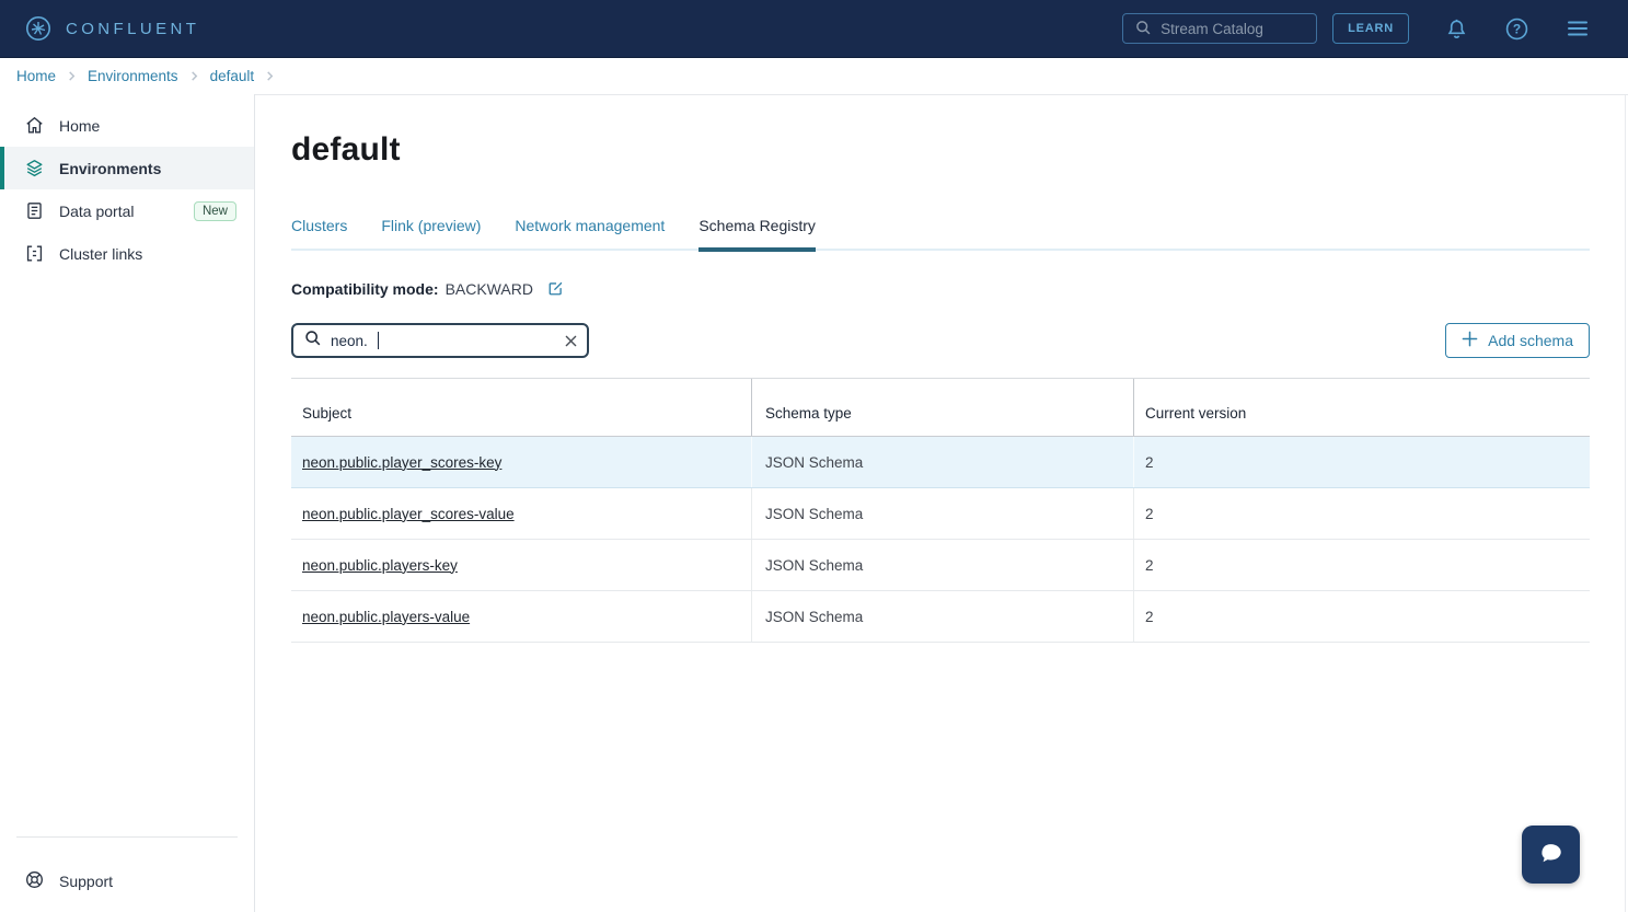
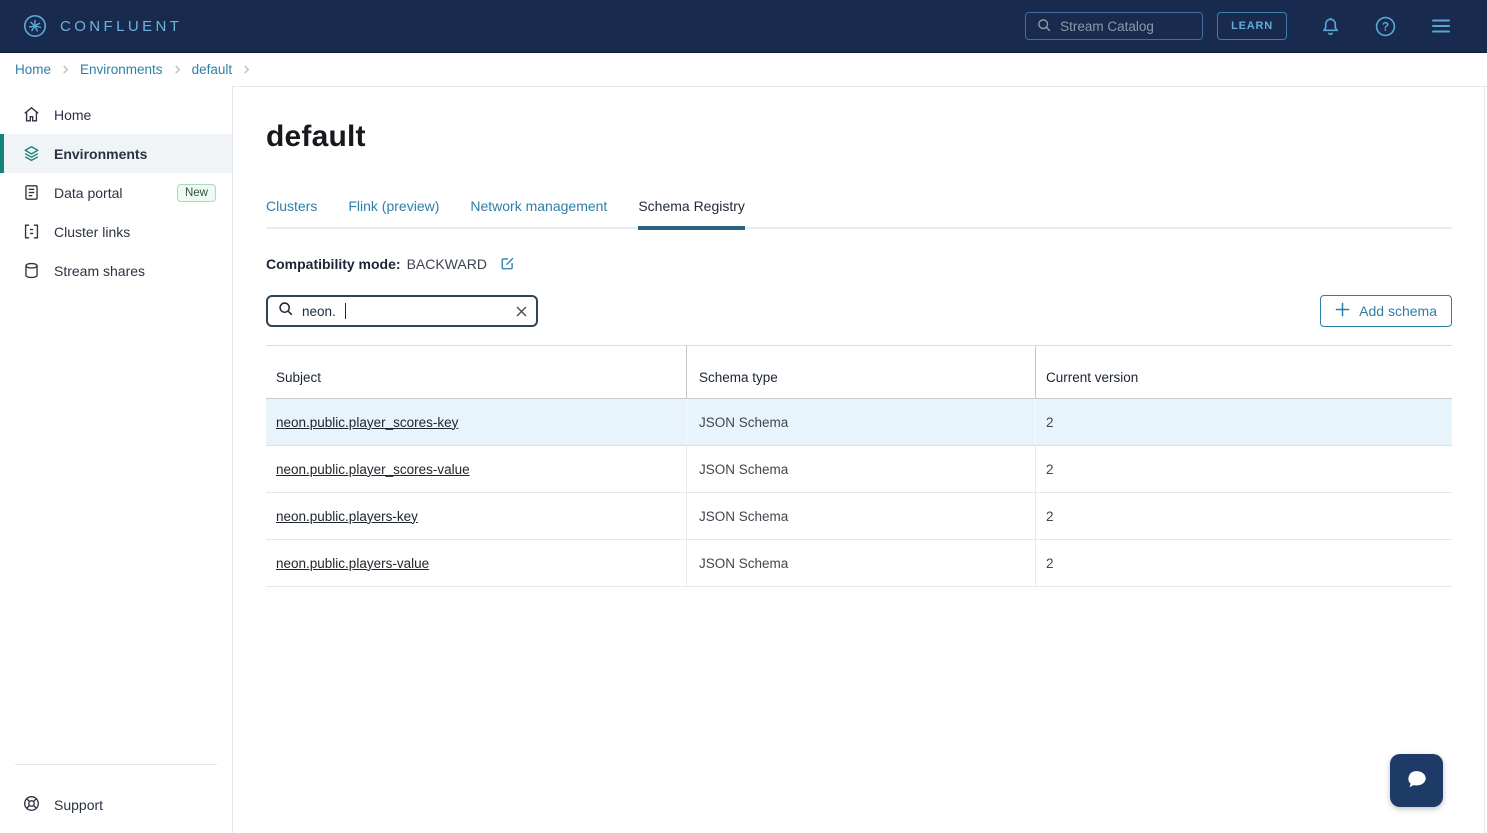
  CONFLUENT
  Stream Catalog
  LEARN
  ?
  Home
  Environments
  default
  Home
  Environments
  Data portal
  New
  Cluster links
+ Stream shares
  Support
  default
  Clusters
  Flink (preview)
  Network management
  Schema Registry
  Compatibility mode:
  BACKWARD
  neon.
  Add schema
  Subject
  Schema type
  Current version
  neon.public.player_scores-key
  JSON Schema
  2
  neon.public.player_scores-value
  JSON Schema
  2
  neon.public.players-key
  JSON Schema
  2
  neon.public.players-value
  JSON Schema
  2
